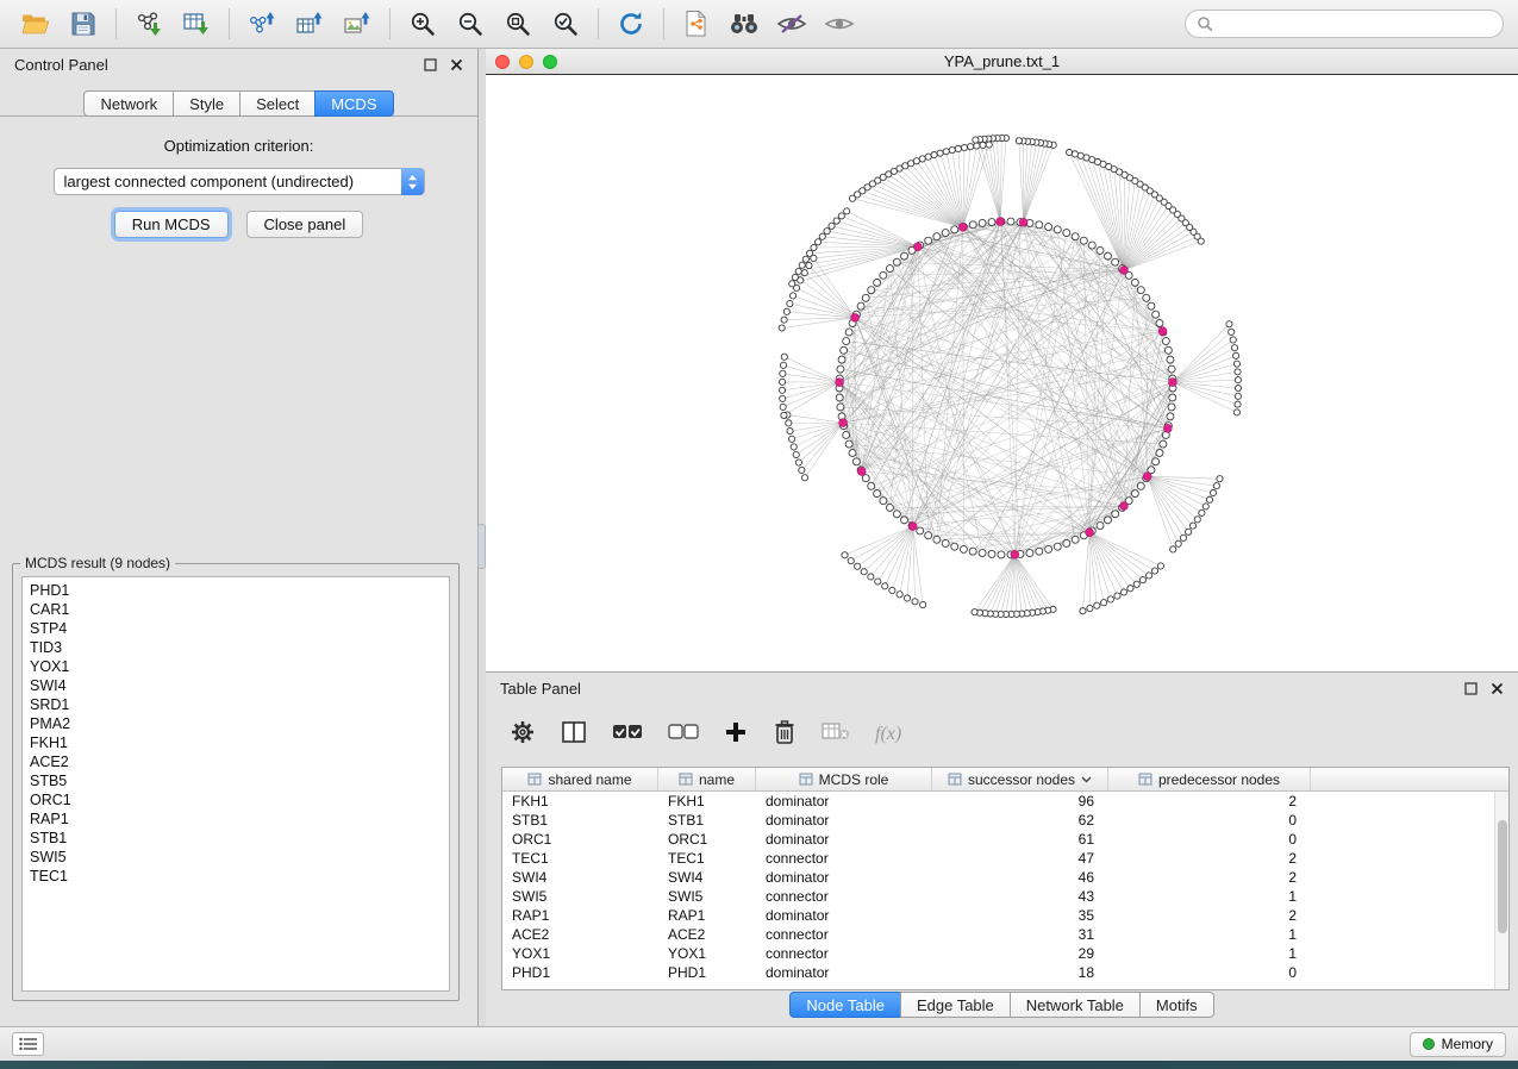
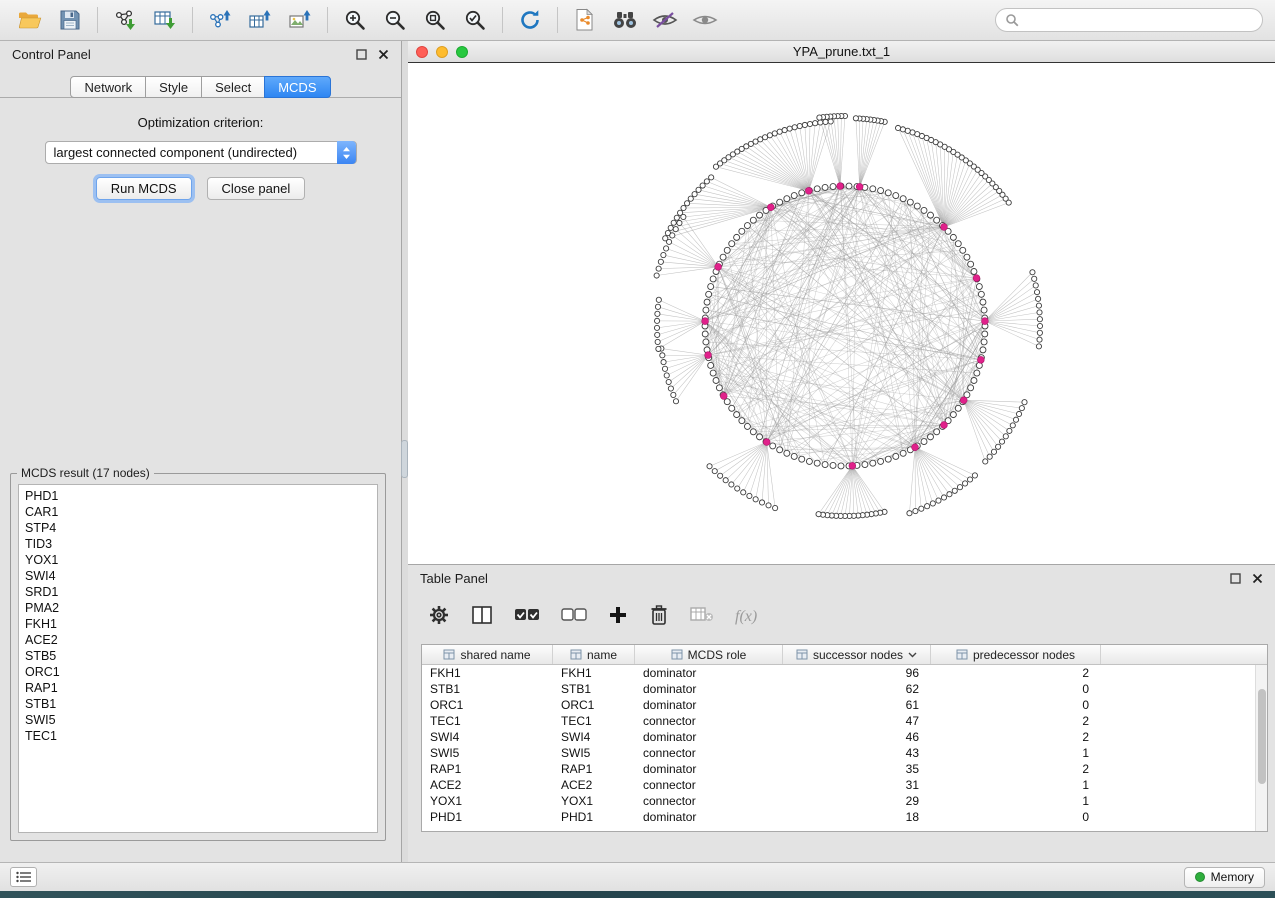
  Control Panel
  Network
  Style
  Select
  MCDS
  Optimization criterion:
  largest connected component (undirected)
  Run MCDS
  Close panel
- MCDS result (9 nodes)
+ MCDS result (17 nodes)
  PHD1
  CAR1
  STP4
  TID3
  YOX1
  SWI4
  SRD1
  PMA2
  FKH1
  ACE2
  STB5
  ORC1
  RAP1
  STB1
  SWI5
  TEC1
  YPA_prune.txt_1
  Table Panel
  f(x)
  shared name
  name
  MCDS role
  successor nodes
  predecessor nodes
  FKH1
  FKH1
  dominator
  96
  2
  STB1
  STB1
  dominator
  62
  0
  ORC1
  ORC1
  dominator
  61
  0
  TEC1
  TEC1
  connector
  47
  2
  SWI4
  SWI4
  dominator
  46
  2
  SWI5
  SWI5
  connector
  43
  1
  RAP1
  RAP1
  dominator
  35
  2
  ACE2
  ACE2
  connector
  31
  1
  YOX1
  YOX1
  connector
  29
  1
  PHD1
  PHD1
  dominator
  18
  0
- Node Table
- Edge Table
- Network Table
- Motifs
  Memory
